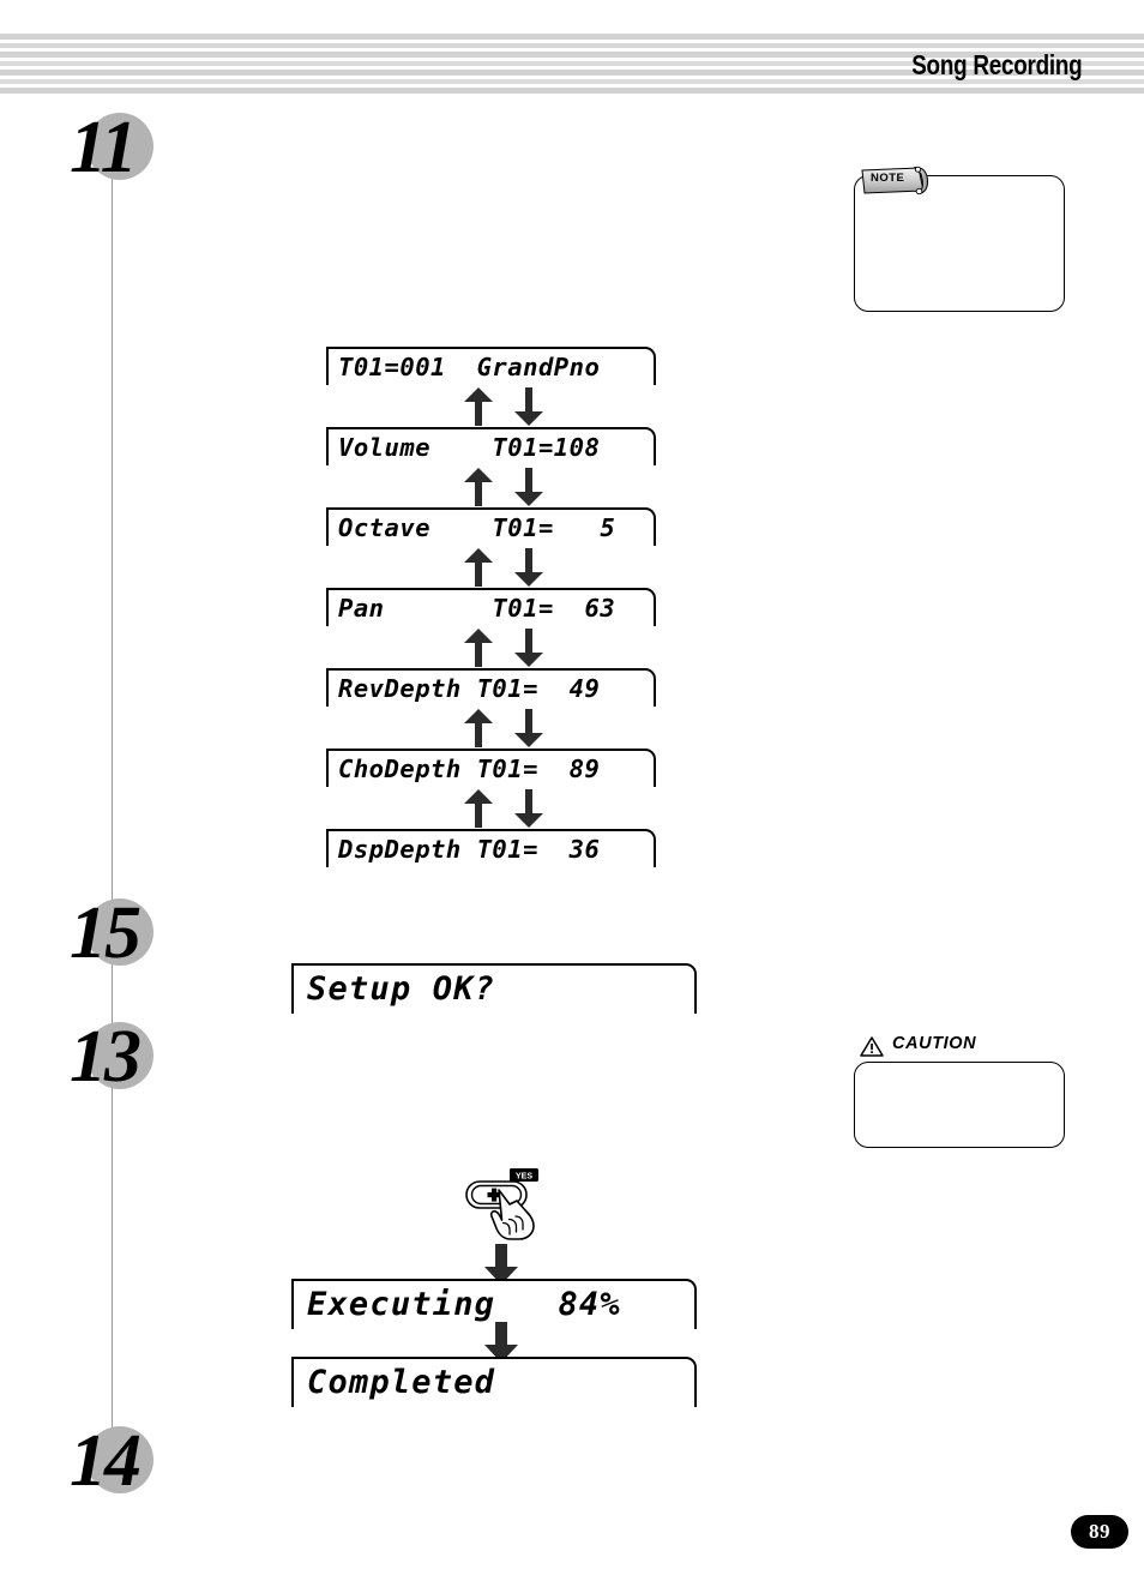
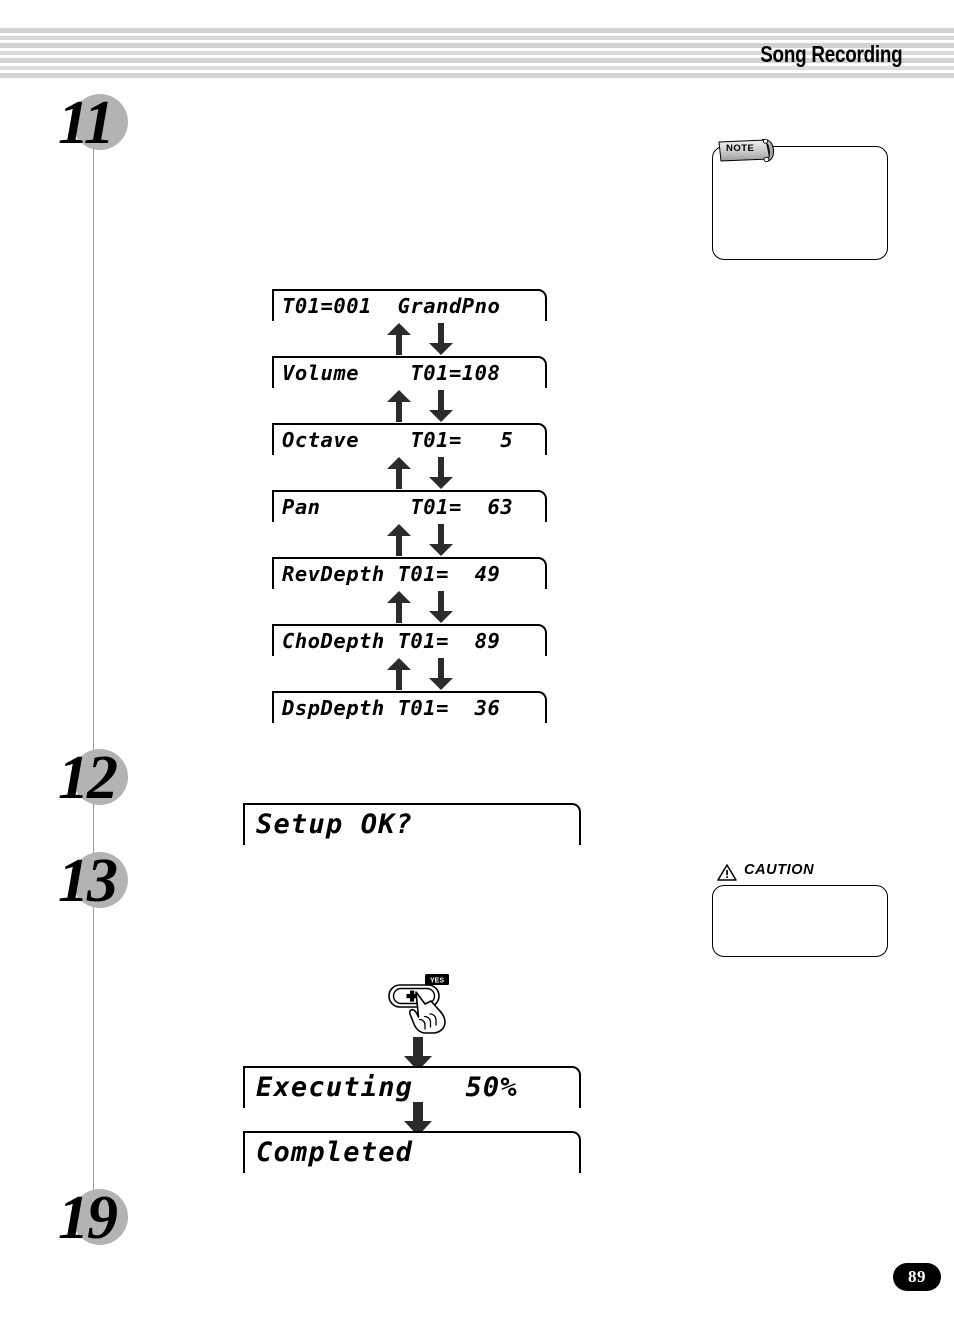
  Song Recording
  11
- 15
+ 12
  13
- 14
+ 19
  T01=001 GrandPno
  Volume T01=108
  Octave T01= 5
  Pan T01= 63
  RevDepth T01= 49
  ChoDepth T01= 89
  DspDepth T01= 36
  Setup OK?
- Executing 84%
+ Executing 50%
  Completed
  NOTE
  CAUTION
  89
